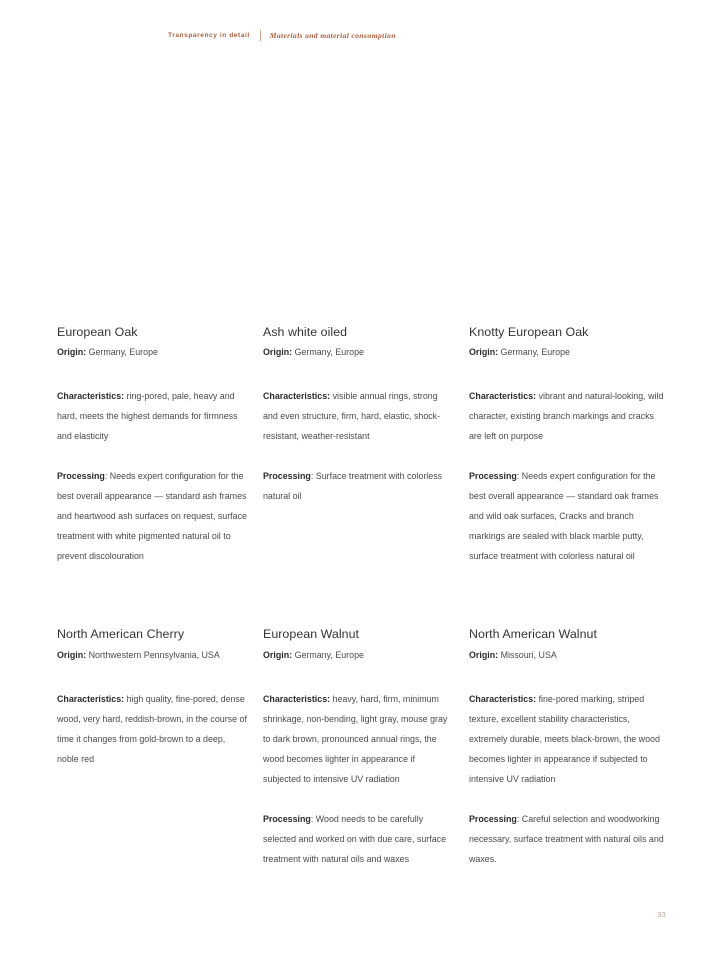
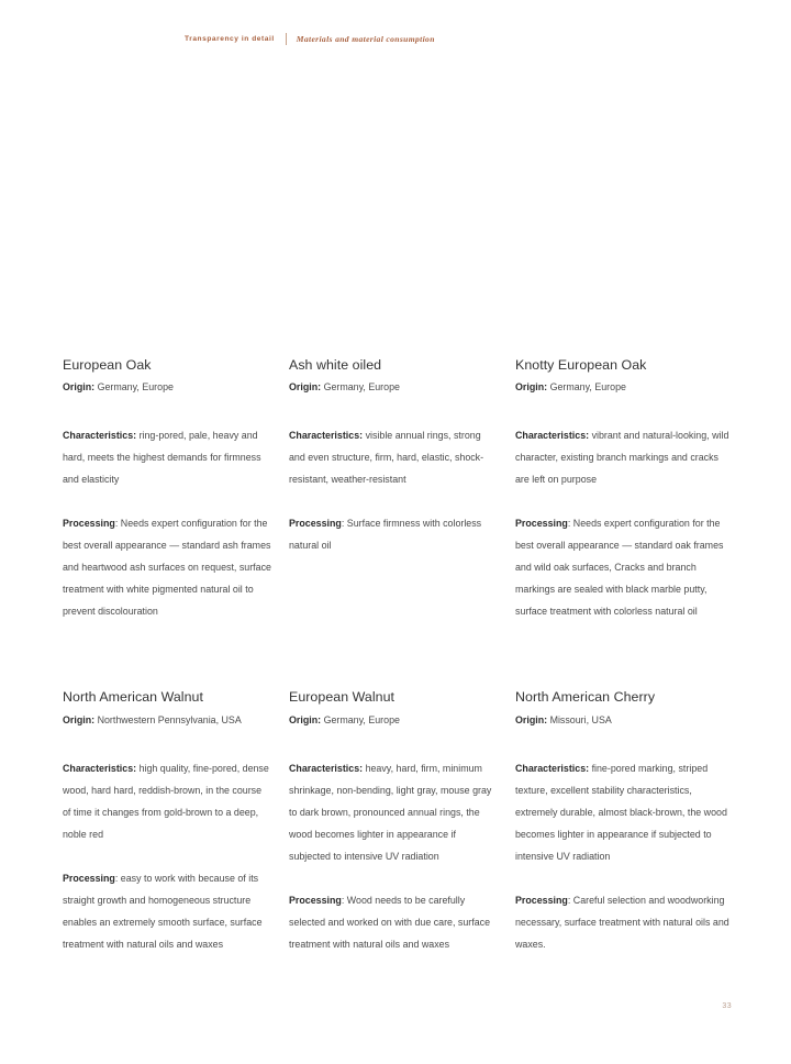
  Materials and material consumption
  European Oak
  Origin: Germany, Europe
  Characteristics: ring-pored, pale, heavy and hard, meets the highest demands for firmness and elasticity
  Processing: Needs expert configuration for the best overall appearance — standard ash frames and heartwood ash surfaces on request, surface treatment with white pigmented natural oil to prevent discolouration
  Ash white oiled
  Origin: Germany, Europe
  Characteristics: visible annual rings, strong and even structure, firm, hard, elastic, shock-resistant, weather-resistant
- Processing: Surface treatment with colorless natural oil
+ Processing: Surface firmness with colorless natural oil
  Knotty European Oak
  Origin: Germany, Europe
  Characteristics: vibrant and natural-looking, wild character, existing branch markings and cracks are left on purpose
  Processing: Needs expert configuration for the best overall appearance — standard oak frames and wild oak surfaces, Cracks and branch markings are sealed with black marble putty, surface treatment with colorless natural oil
- North American Cherry
+ North American Walnut
  Origin: Northwestern Pennsylvania, USA
- Characteristics: high quality, fine-pored, dense wood, very hard, reddish-brown, in the course of time it changes from gold-brown to a deep, noble red
+ Characteristics: high quality, fine-pored, dense wood, hard hard, reddish-brown, in the course of time it changes from gold-brown to a deep, noble red
+ Processing: easy to work with because of its straight growth and homogeneous structure enables an extremely smooth surface, surface treatment with natural oils and waxes
  European Walnut
  Origin: Germany, Europe
  Characteristics: heavy, hard, firm, minimum shrinkage, non-bending, light gray, mouse gray to dark brown, pronounced annual rings, the wood becomes lighter in appearance if subjected to intensive UV radiation
  Processing: Wood needs to be carefully selected and worked on with due care, surface treatment with natural oils and waxes
- North American Walnut
+ North American Cherry
  Origin: Missouri, USA
- Characteristics: fine-pored marking, striped texture, excellent stability characteristics, extremely durable, meets black-brown, the wood becomes lighter in appearance if subjected to intensive UV radiation
+ Characteristics: fine-pored marking, striped texture, excellent stability characteristics, extremely durable, almost black-brown, the wood becomes lighter in appearance if subjected to intensive UV radiation
  Processing: Careful selection and woodworking necessary, surface treatment with natural oils and waxes.
